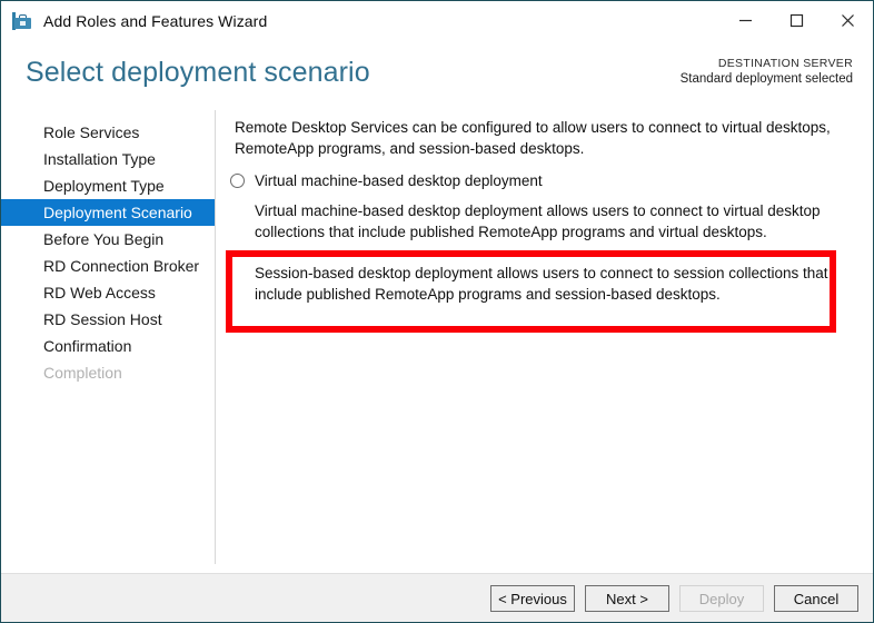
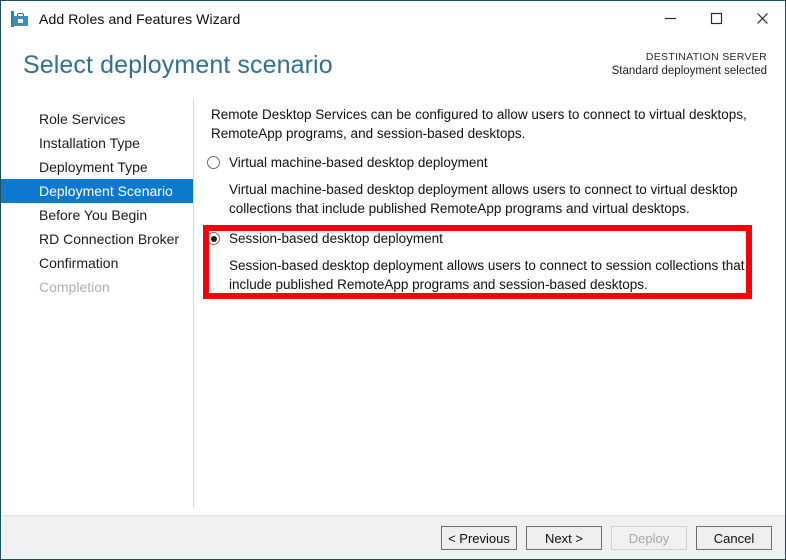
  Add Roles and Features Wizard
  Select deployment scenario
  DESTINATION SERVER
  Standard deployment selected
  Role Services
  Installation Type
  Deployment Type
  Deployment Scenario
  Before You Begin
  RD Connection Broker
- RD Web Access
- RD Session Host
  Confirmation
  Completion
  Remote Desktop Services can be configured to allow users to connect to virtual desktops, RemoteApp programs, and session-based desktops.
  Virtual machine-based desktop deployment
  Virtual machine-based desktop deployment allows users to connect to virtual desktop collections that include published RemoteApp programs and virtual desktops.
+ Session-based desktop deployment
  Session-based desktop deployment allows users to connect to session collections that include published RemoteApp programs and session-based desktops.
  < Previous
  Next >
  Deploy
  Cancel
